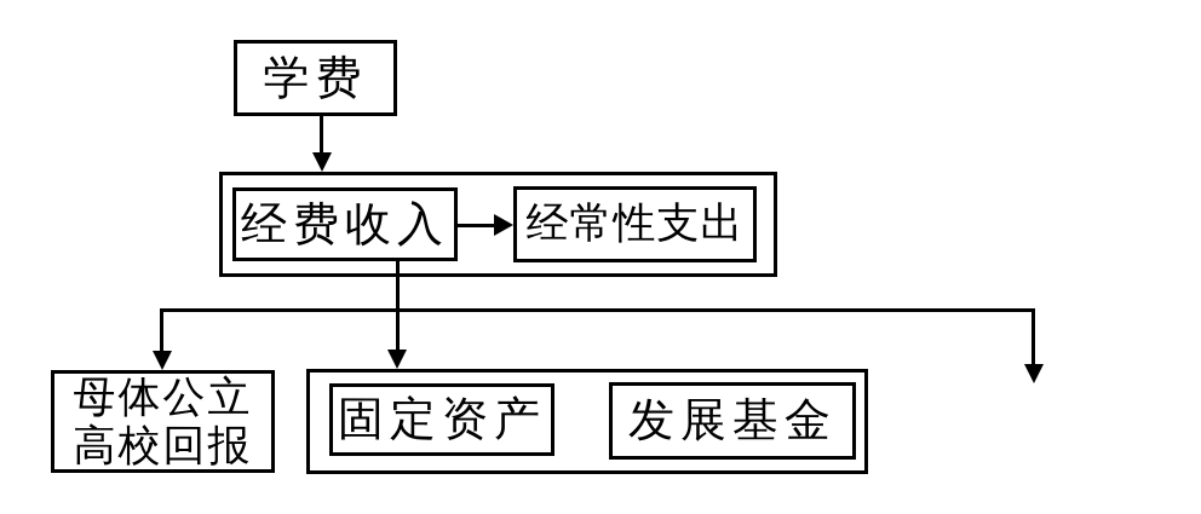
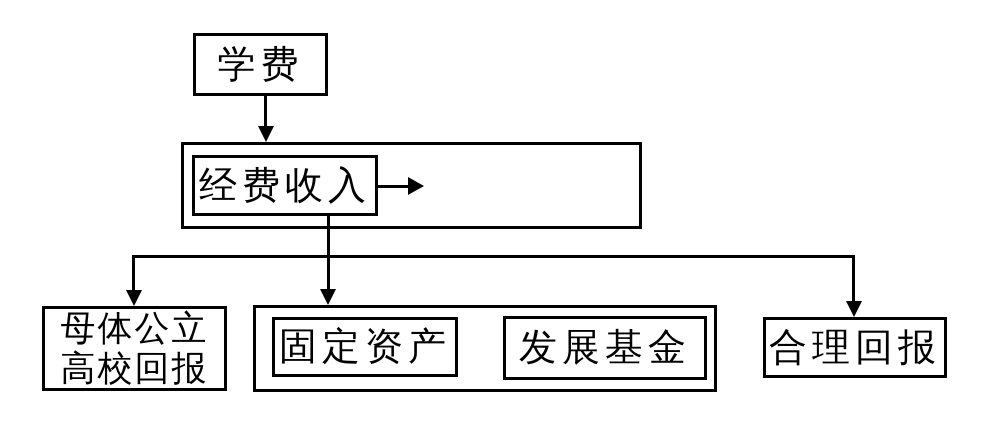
  学费
  经费收入
- 经常性支出
  母体公立
  高校回报
  固定资产
  发展基金
+ 合理回报
